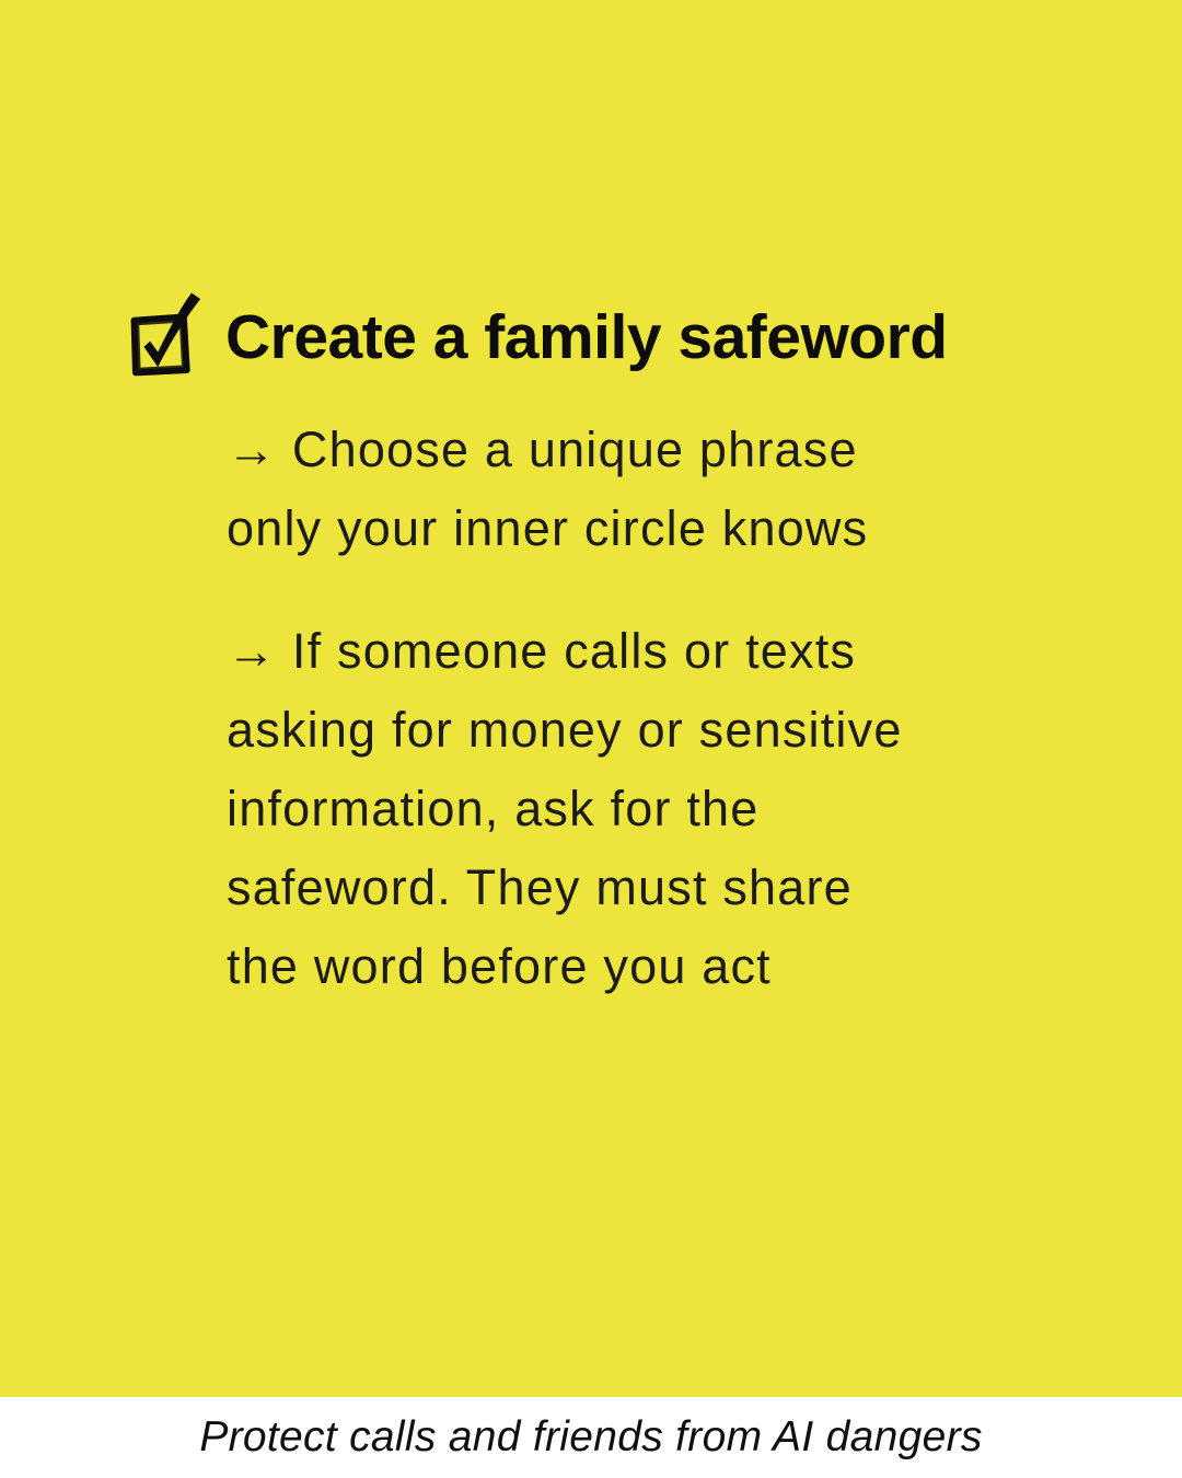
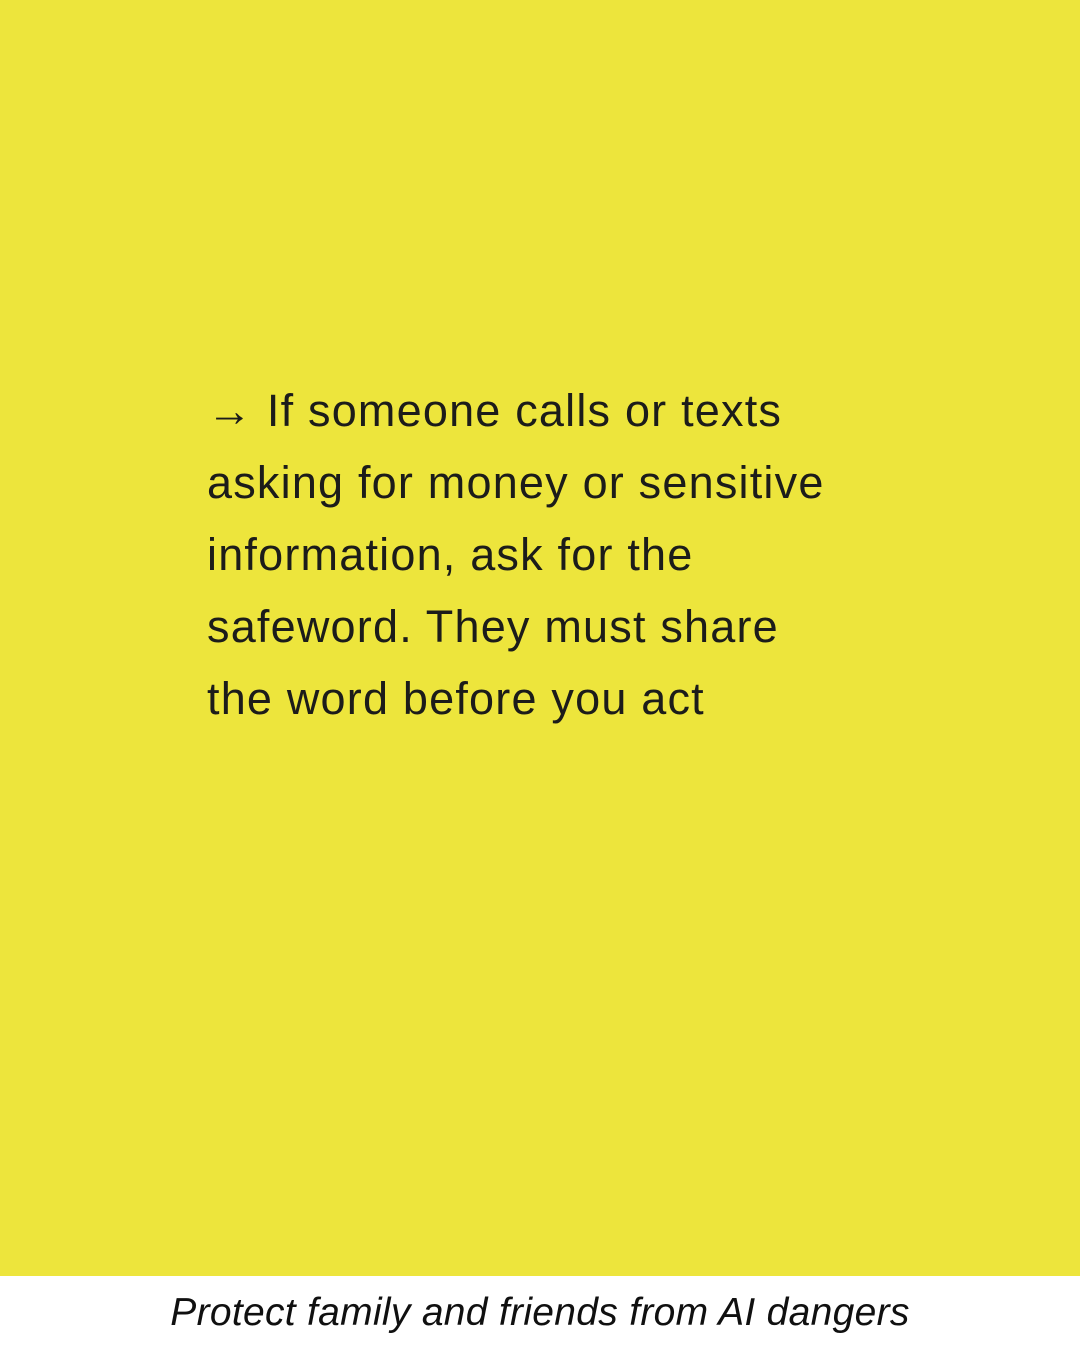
- Create a family safeword
- → Choose a unique phrase
- only your inner circle knows
  → If someone calls or texts
  asking for money or sensitive
  information, ask for the
  safeword. They must share
  the word before you act
- Protect calls and friends from AI dangers
+ Protect family and friends from AI dangers
